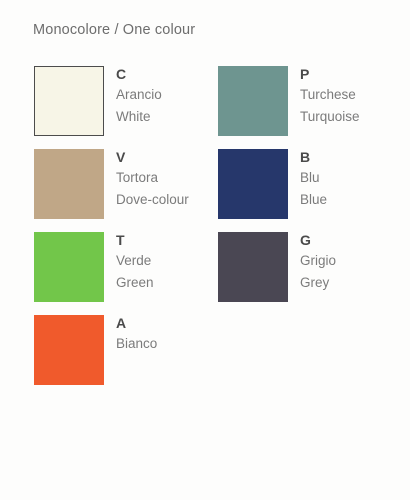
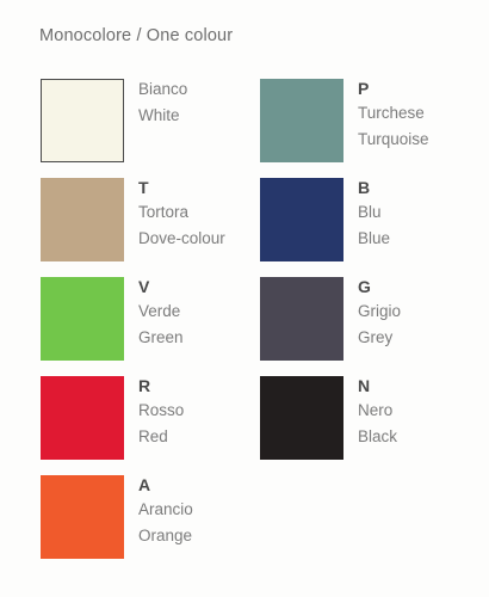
  Monocolore / One colour
- C
- Arancio
+ Bianco
  White
  P
  Turchese
  Turquoise
- V
+ T
  Tortora
  Dove-colour
  B
  Blu
  Blue
- T
+ V
  Verde
  Green
  G
  Grigio
  Grey
+ R
+ Rosso
+ Red
+ N
+ Nero
+ Black
  A
- Bianco
+ Arancio
+ Orange
